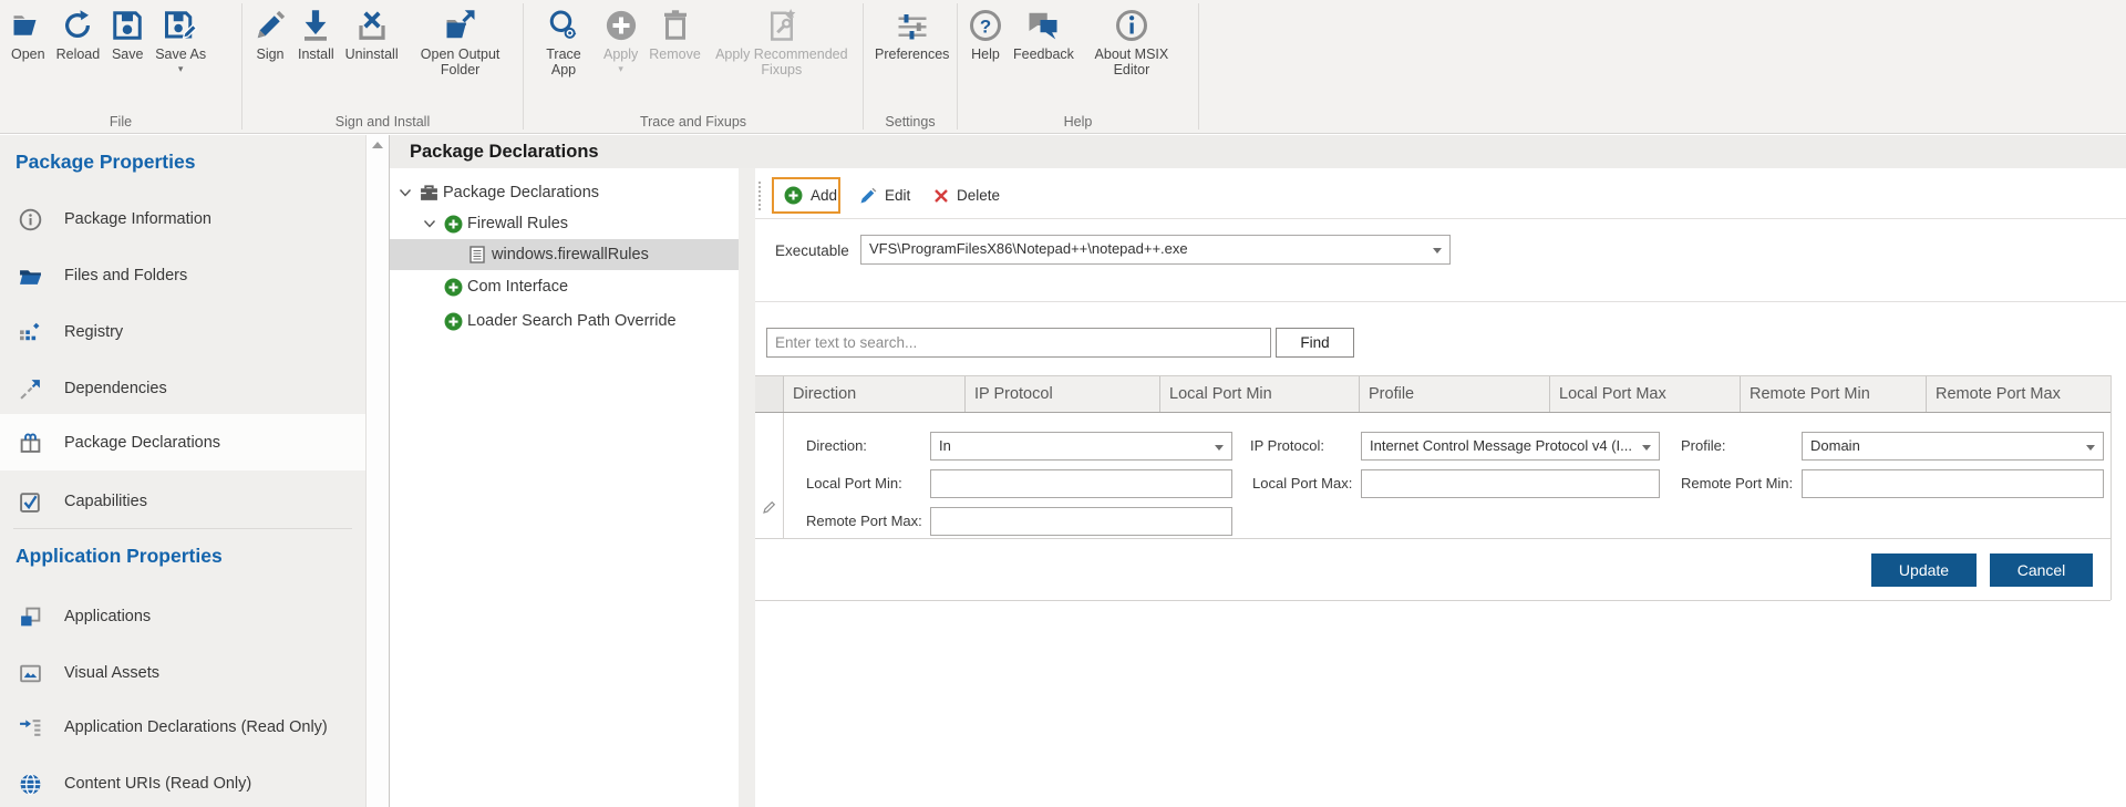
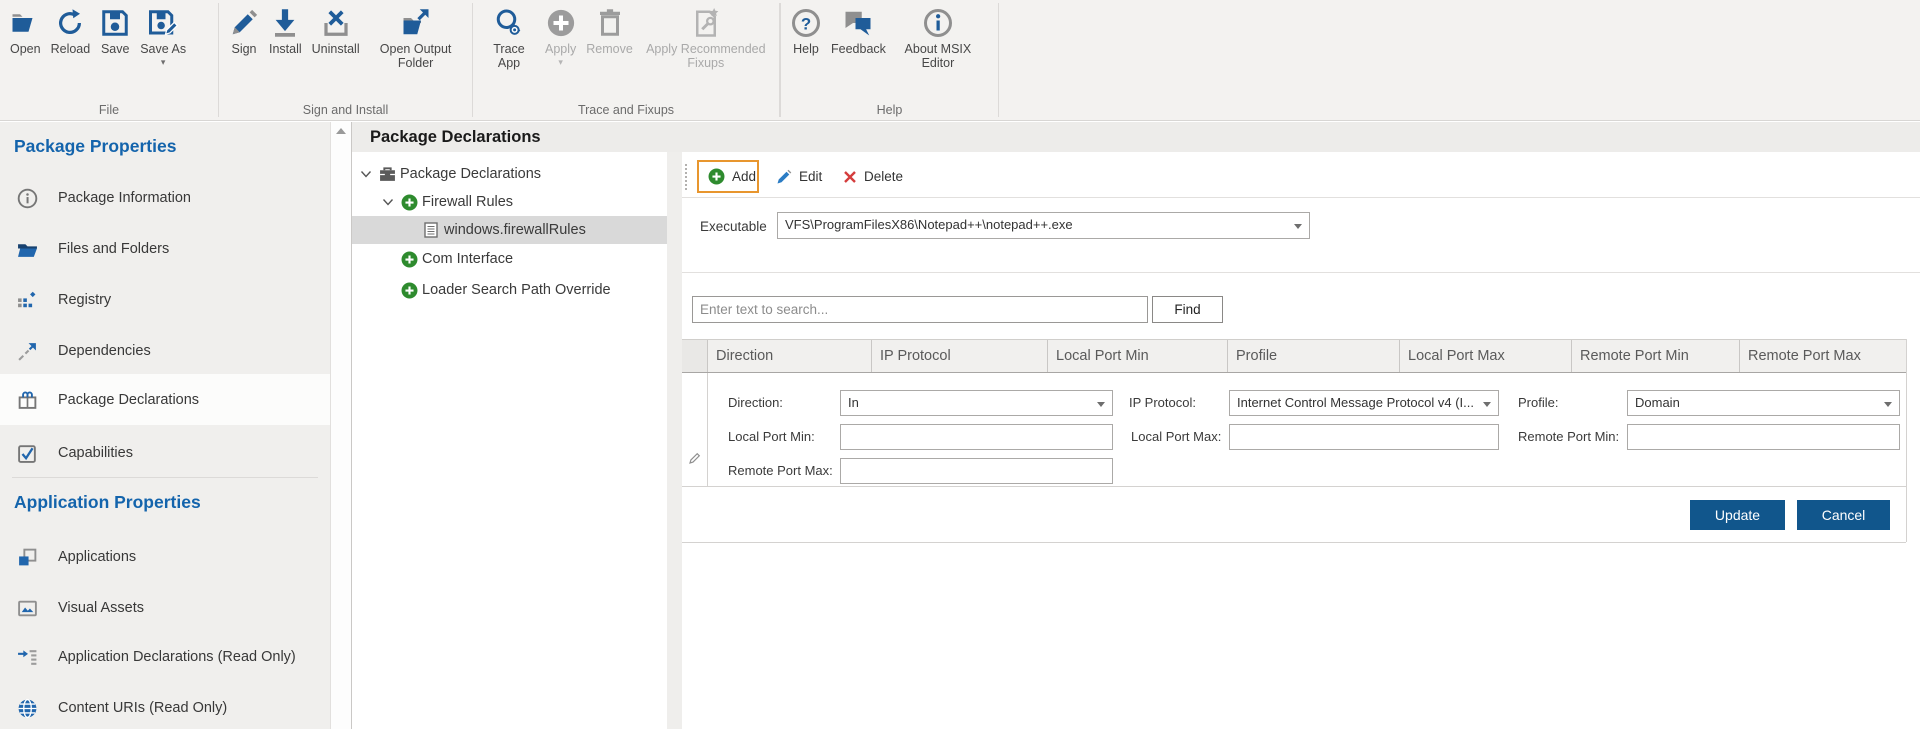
  Open
  Reload
  Save
  Save As
  ▾
  File
  Sign
  Install
  Uninstall
  Open Output Folder
  Sign and Install
  Trace App
  Apply
  ▾
  Remove
  Apply Recommended Fixups
  Trace and Fixups
- Preferences
- Settings
  ?
  Help
  Feedback
  About MSIX Editor
  Help
  Package Properties
  Package Information
  Files and Folders
  Registry
  Dependencies
  Package Declarations
  Capabilities
  Application Properties
  Applications
  Visual Assets
  Application Declarations (Read Only)
  Content URIs (Read Only)
  Package Declarations
  Package Declarations
  Firewall Rules
  windows.firewallRules
  Com Interface
  Loader Search Path Override
  Add
  Edit
  Delete
  Executable
  VFS\ProgramFilesX86\Notepad++\notepad++.exe
  Enter text to search...
  Find
  Direction
  IP Protocol
  Local Port Min
  Profile
  Local Port Max
  Remote Port Min
  Remote Port Max
  Direction:
  In
  IP Protocol:
  Internet Control Message Protocol v4 (I...
  Profile:
  Domain
  Local Port Min:
  Local Port Max:
  Remote Port Min:
  Remote Port Max:
  Update
  Cancel
